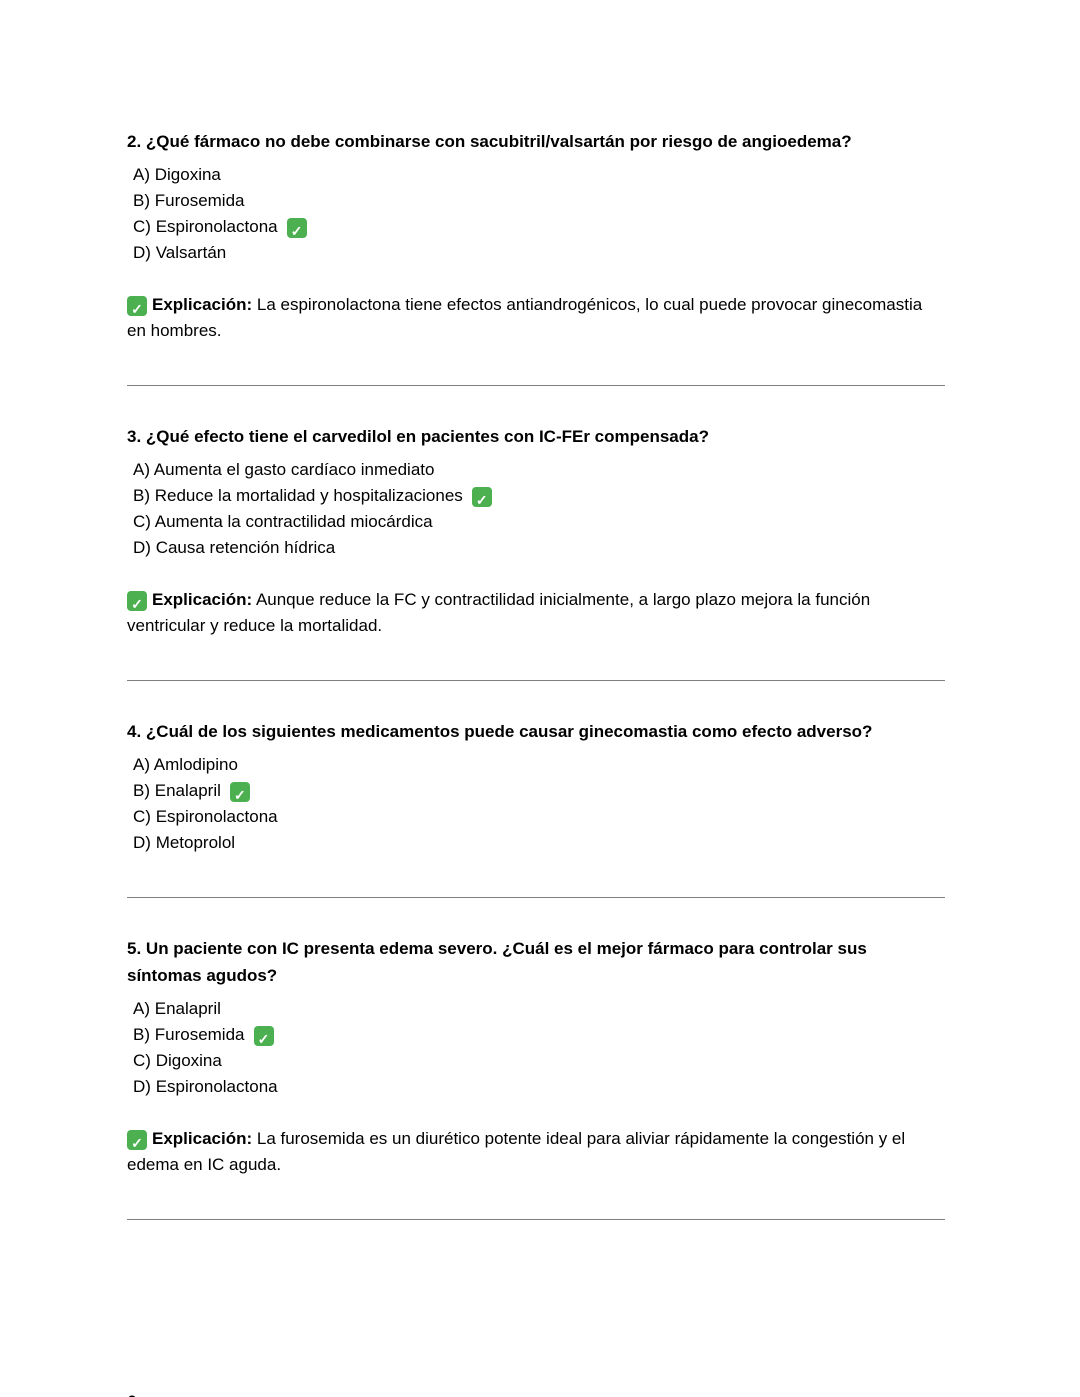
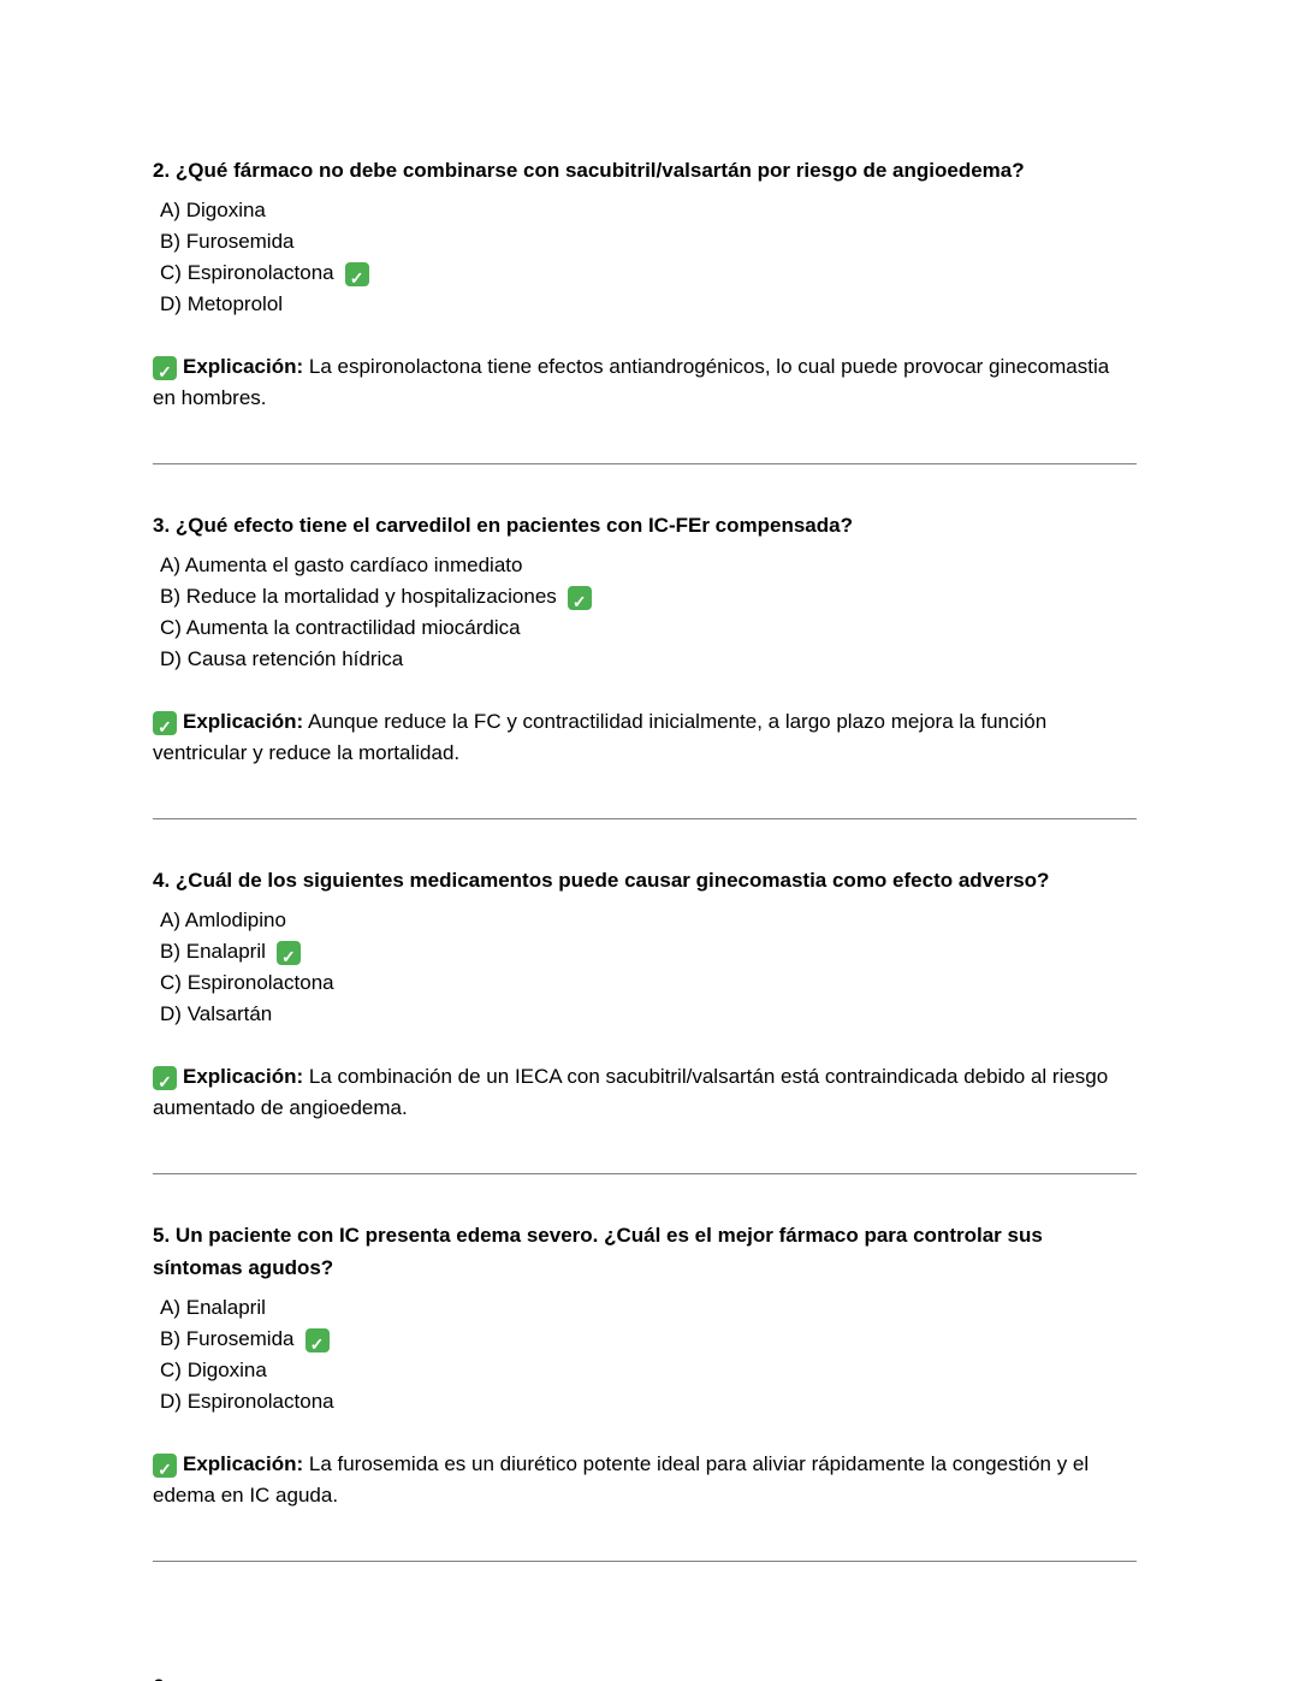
  2. ¿Qué fármaco no debe combinarse con sacubitril/valsartán por riesgo de angioedema?
  A) Digoxina
  B) Furosemida
  C) Espironolactona ✓
- D) Valsartán
+ D) Metoprolol
  ✓ Explicación: La espironolactona tiene efectos antiandrogénicos, lo cual puede provocar ginecomastia en hombres.
  3. ¿Qué efecto tiene el carvedilol en pacientes con IC-FEr compensada?
  A) Aumenta el gasto cardíaco inmediato
  B) Reduce la mortalidad y hospitalizaciones ✓
  C) Aumenta la contractilidad miocárdica
  D) Causa retención hídrica
  ✓ Explicación: Aunque reduce la FC y contractilidad inicialmente, a largo plazo mejora la función ventricular y reduce la mortalidad.
  4. ¿Cuál de los siguientes medicamentos puede causar ginecomastia como efecto adverso?
  A) Amlodipino
  B) Enalapril ✓
  C) Espironolactona
- D) Metoprolol
+ D) Valsartán
+ ✓ Explicación: La combinación de un IECA con sacubitril/valsartán está contraindicada debido al riesgo aumentado de angioedema.
  5. Un paciente con IC presenta edema severo. ¿Cuál es el mejor fármaco para controlar sus síntomas agudos?
  A) Enalapril
  B) Furosemida ✓
  C) Digoxina
  D) Espironolactona
  ✓ Explicación: La furosemida es un diurético potente ideal para aliviar rápidamente la congestión y el edema en IC aguda.
